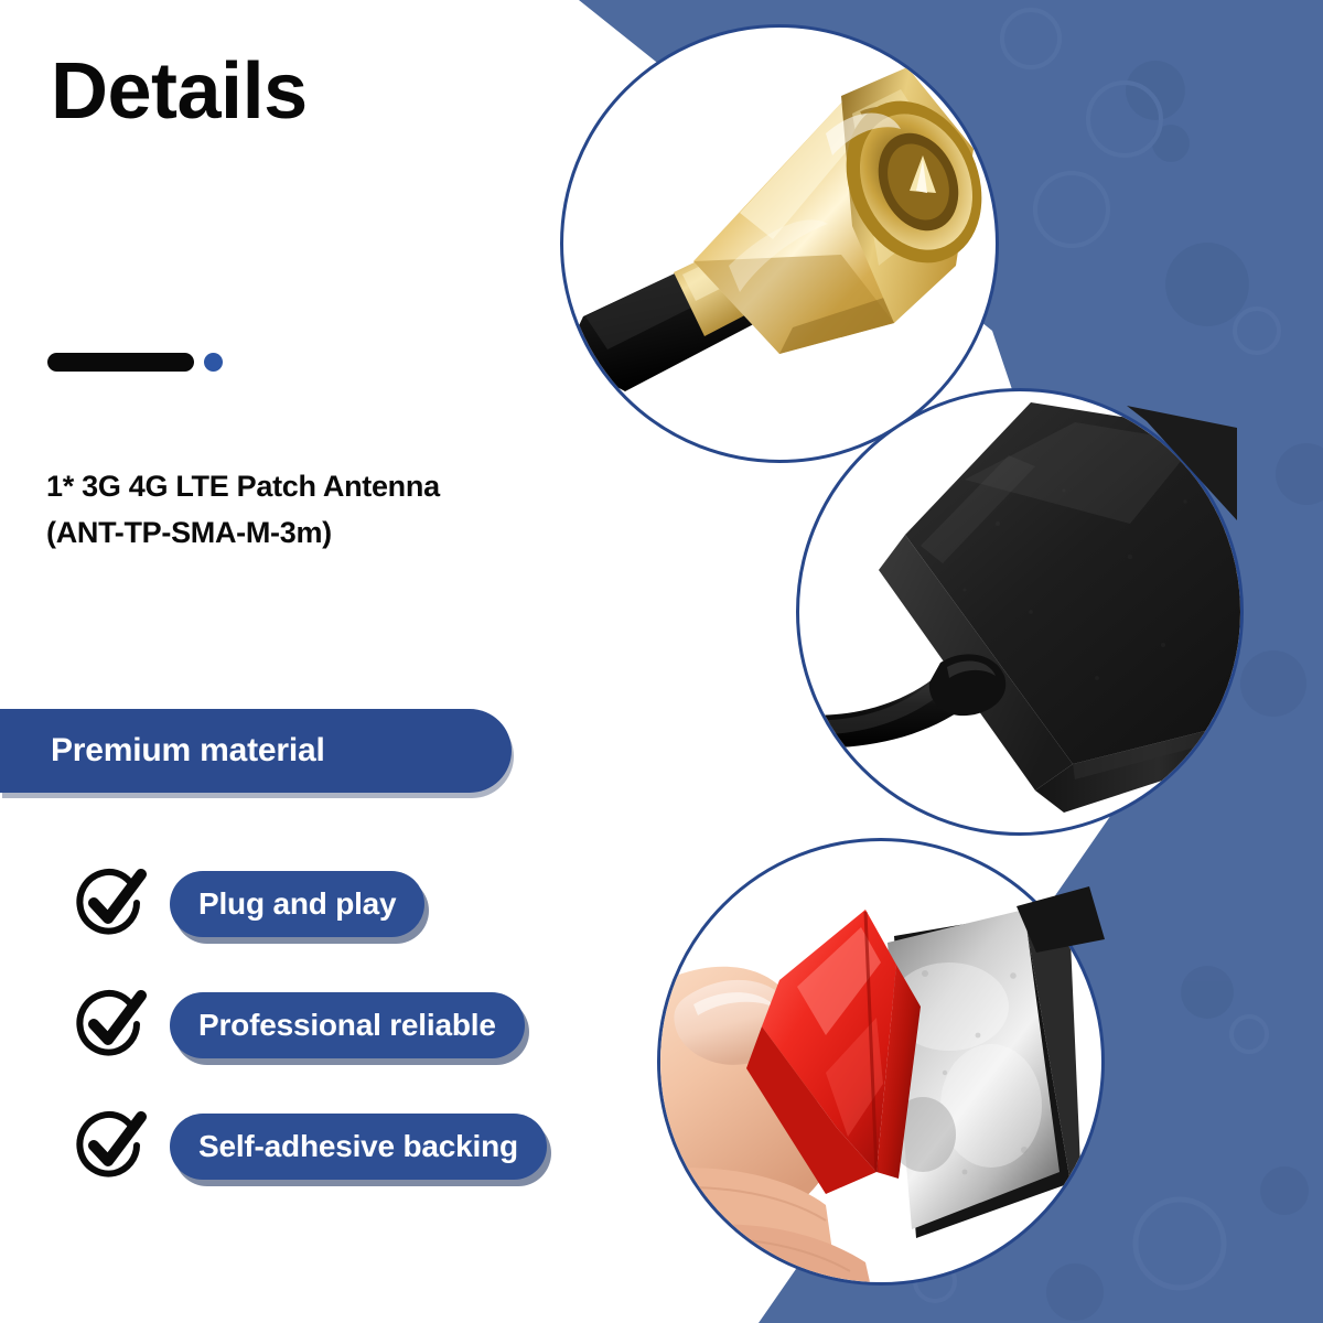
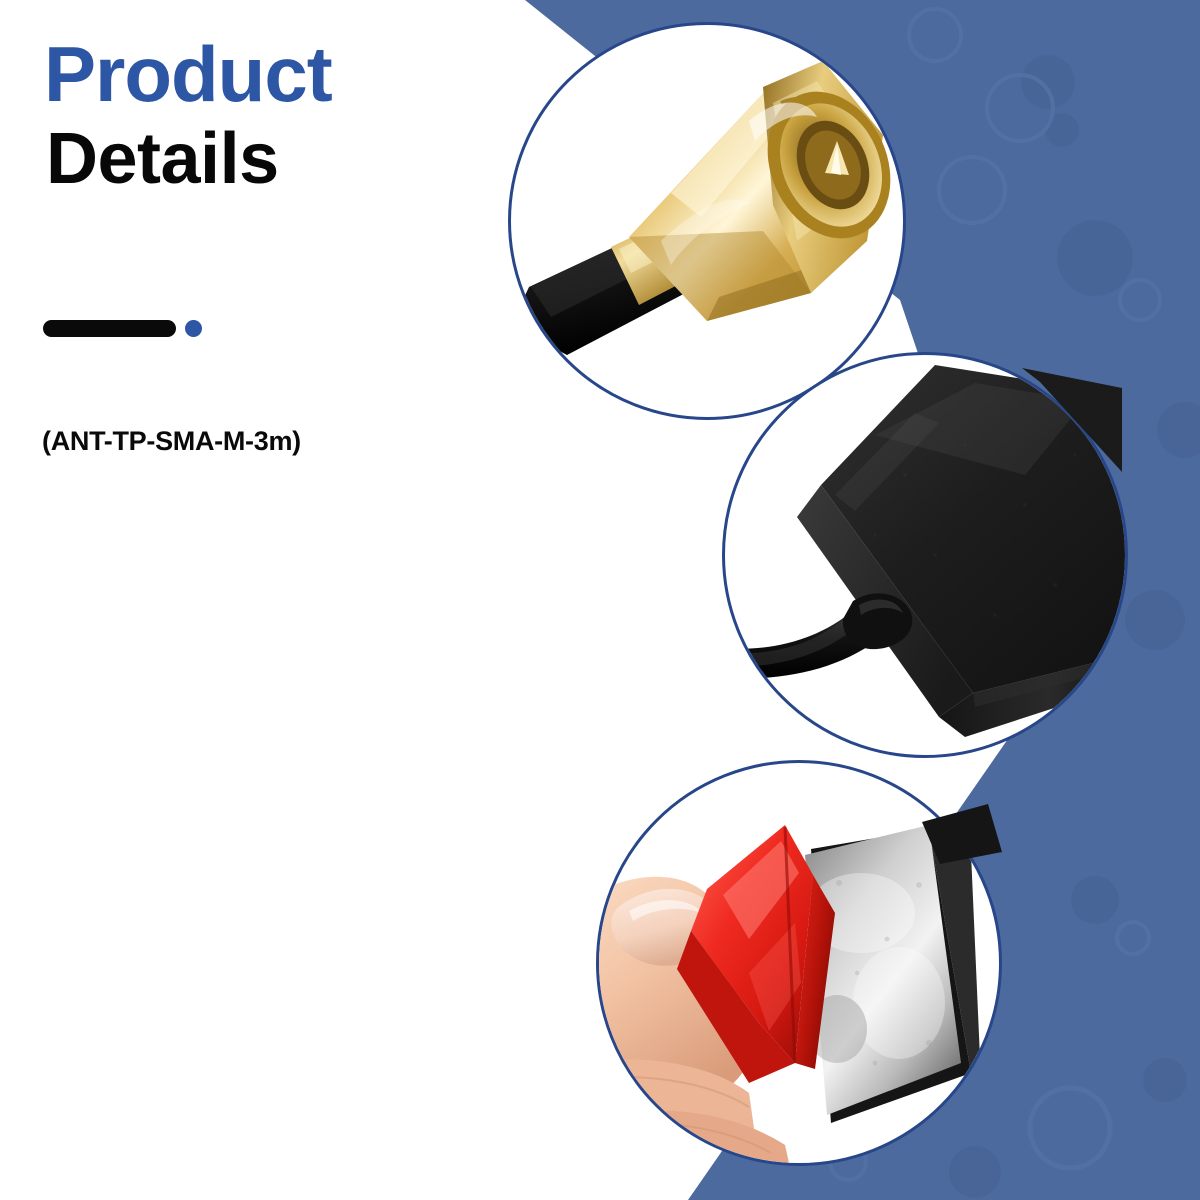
+ Product
  Details
- 1* 3G 4G LTE Patch Antenna
  (ANT-TP-SMA-M-3m)
- Premium material
- Plug and play
- Professional reliable
- Self-adhesive backing
